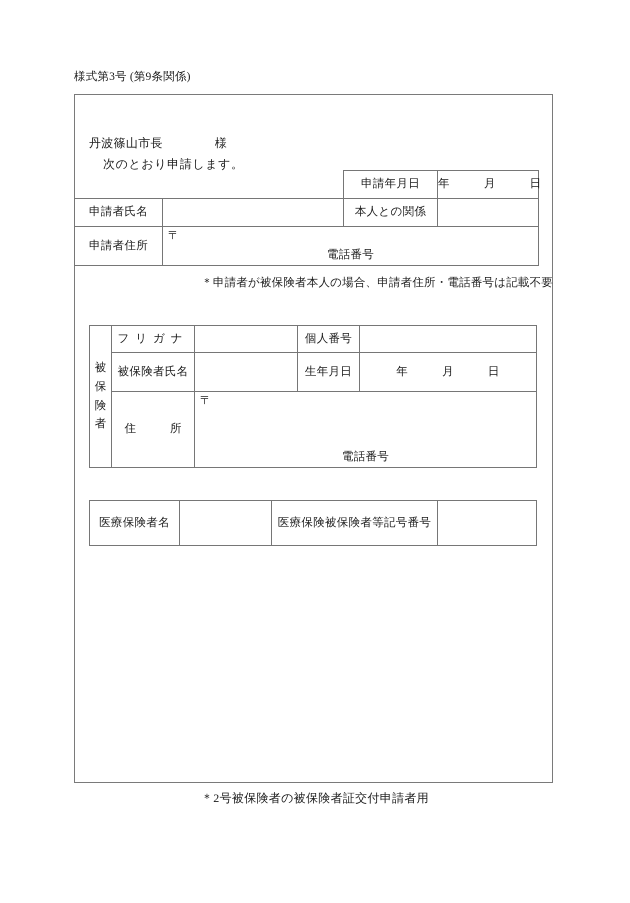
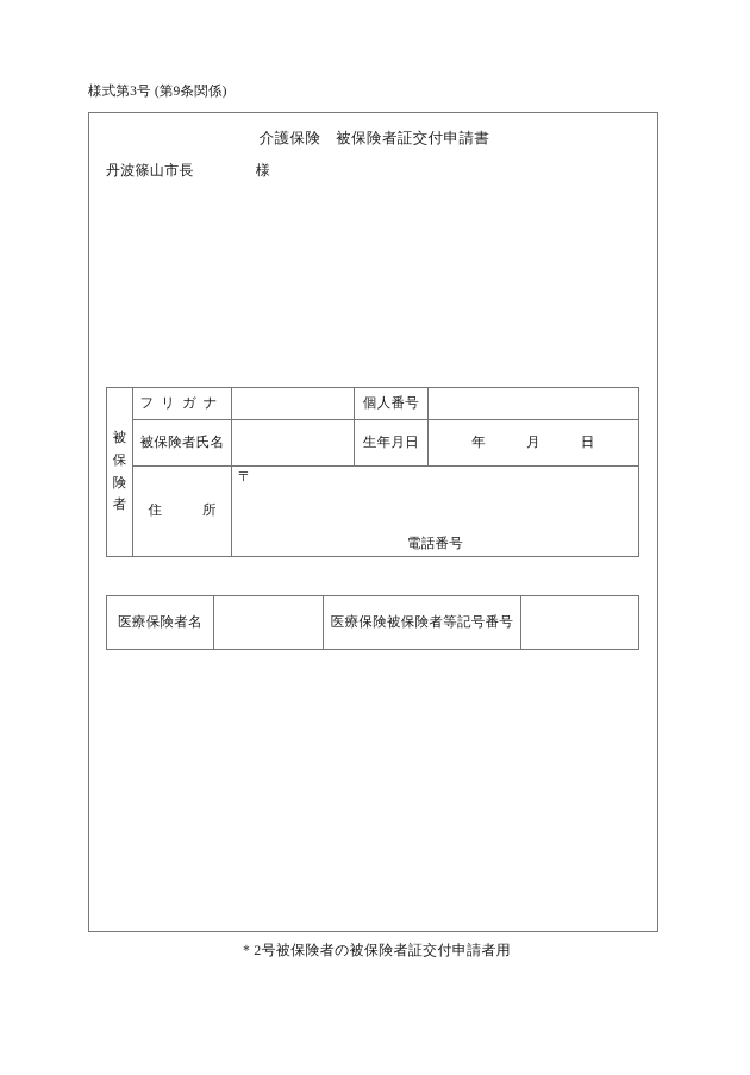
  様式第3号 (第9条関係)
+ 介護保険 被保険者証交付申請書
  丹波篠山市長 様
- 次のとおり申請します。
- 		申請年月日	年 月 日
- 申請者氏名		本人との関係
- 申請者住所	〒 電話番号
- ＊申請者が被保険者本人の場合、申請者住所・電話番号は記載不要
  被 保 険 者	フリガナ		個人番号
  被保険者氏名		生年月日	年 月 日
  住 所	〒 電話番号
  医療保険者名		医療保険被保険者等記号番号
  ＊2号被保険者の被保険者証交付申請者用
